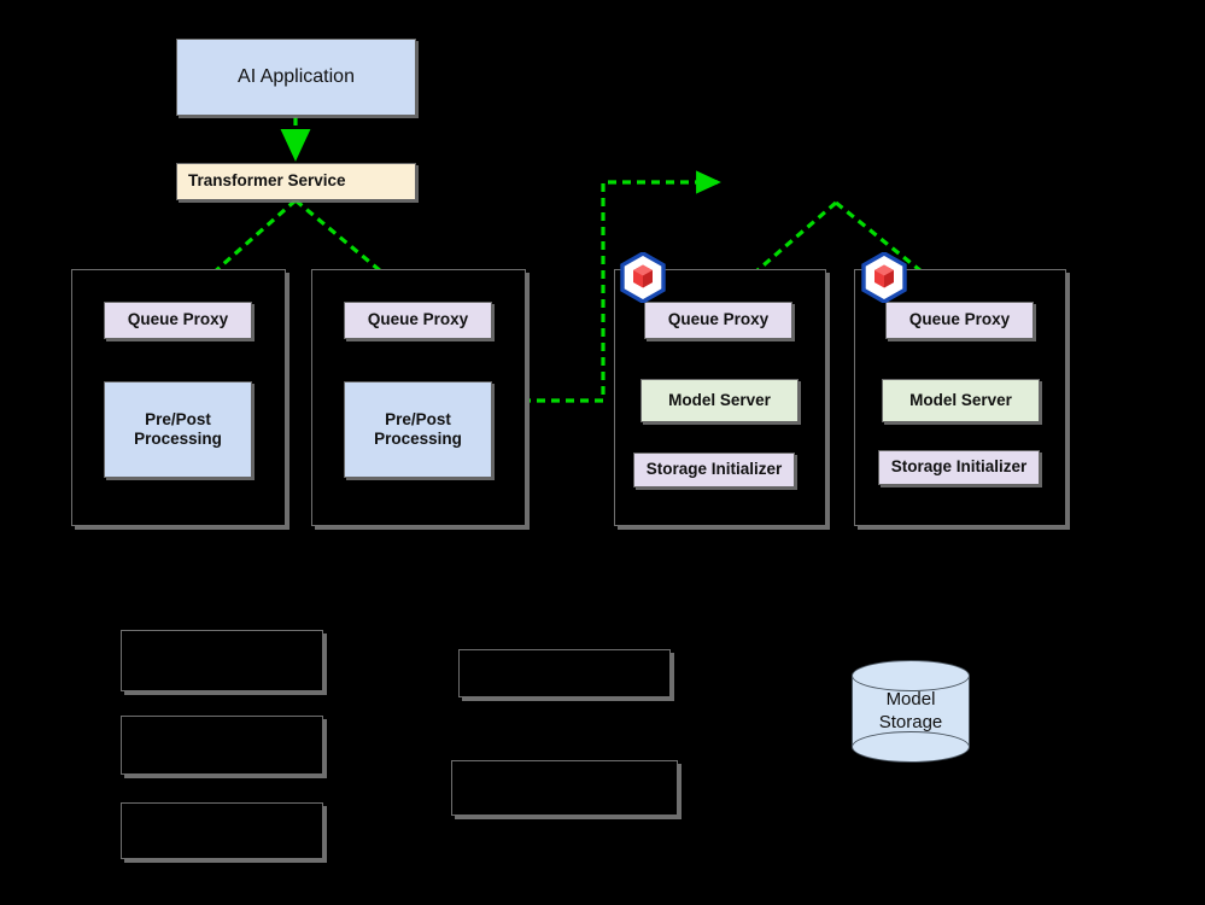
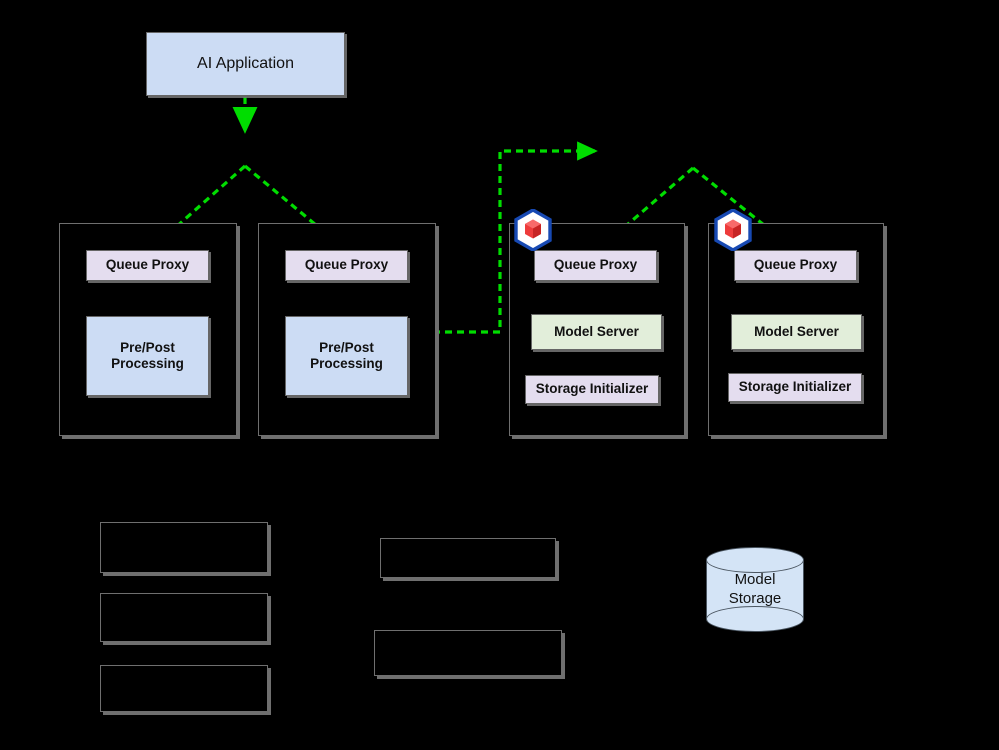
  AI Application
- Transformer Service
  Queue Proxy
  Pre/Post
  Processing
  Queue Proxy
  Pre/Post
  Processing
  Queue Proxy
  Model Server
  Storage Initializer
  Queue Proxy
  Model Server
  Storage Initializer
  Model
  Storage
